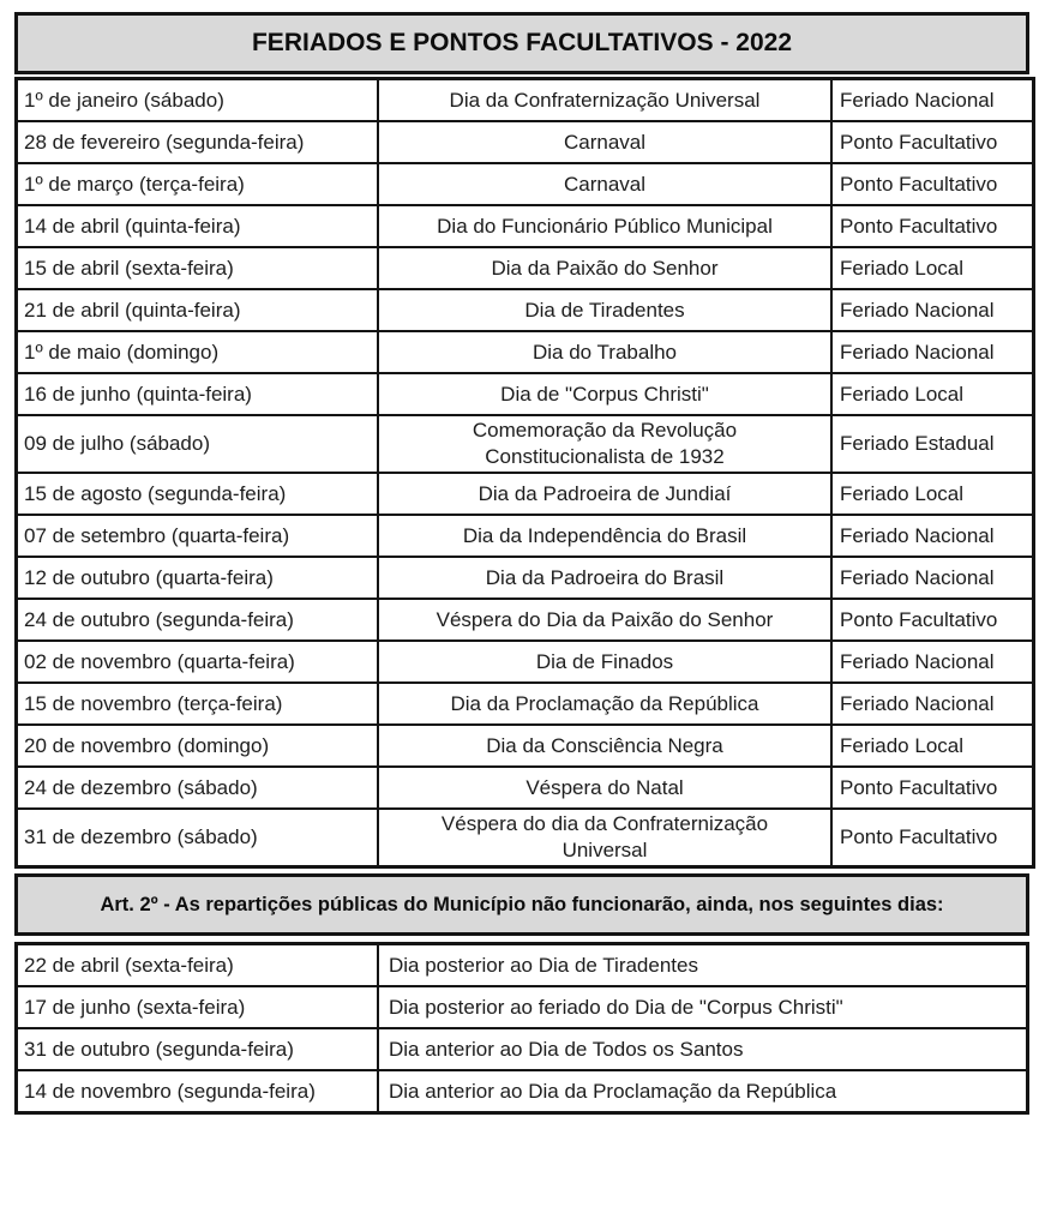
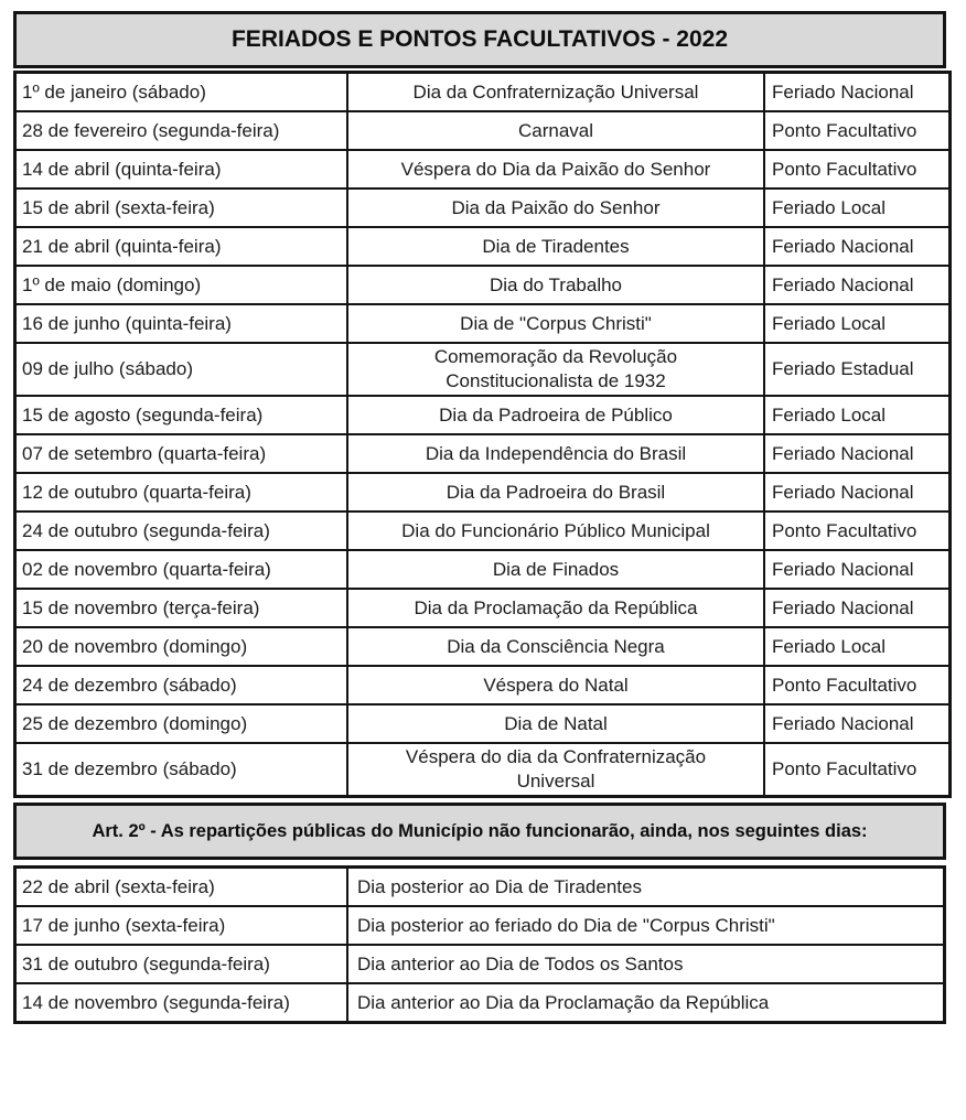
  FERIADOS E PONTOS FACULTATIVOS - 2022
  1º de janeiro (sábado)	Dia da Confraternização Universal	Feriado Nacional
  28 de fevereiro (segunda-feira)	Carnaval	Ponto Facultativo
- 1º de março (terça-feira)	Carnaval	Ponto Facultativo
- 14 de abril (quinta-feira)	Dia do Funcionário Público Municipal	Ponto Facultativo
+ 14 de abril (quinta-feira)	Véspera do Dia da Paixão do Senhor	Ponto Facultativo
  15 de abril (sexta-feira)	Dia da Paixão do Senhor	Feriado Local
  21 de abril (quinta-feira)	Dia de Tiradentes	Feriado Nacional
  1º de maio (domingo)	Dia do Trabalho	Feriado Nacional
  16 de junho (quinta-feira)	Dia de "Corpus Christi"	Feriado Local
  09 de julho (sábado)	Comemoração da Revolução Constitucionalista de 1932	Feriado Estadual
- 15 de agosto (segunda-feira)	Dia da Padroeira de Jundiaí	Feriado Local
+ 15 de agosto (segunda-feira)	Dia da Padroeira de Público	Feriado Local
  07 de setembro (quarta-feira)	Dia da Independência do Brasil	Feriado Nacional
  12 de outubro (quarta-feira)	Dia da Padroeira do Brasil	Feriado Nacional
- 24 de outubro (segunda-feira)	Véspera do Dia da Paixão do Senhor	Ponto Facultativo
+ 24 de outubro (segunda-feira)	Dia do Funcionário Público Municipal	Ponto Facultativo
  02 de novembro (quarta-feira)	Dia de Finados	Feriado Nacional
  15 de novembro (terça-feira)	Dia da Proclamação da República	Feriado Nacional
  20 de novembro (domingo)	Dia da Consciência Negra	Feriado Local
  24 de dezembro (sábado)	Véspera do Natal	Ponto Facultativo
+ 25 de dezembro (domingo)	Dia de Natal	Feriado Nacional
  31 de dezembro (sábado)	Véspera do dia da Confraternização Universal	Ponto Facultativo
  Art. 2º - As repartições públicas do Município não funcionarão, ainda, nos seguintes dias:
  22 de abril (sexta-feira)	Dia posterior ao Dia de Tiradentes
  17 de junho (sexta-feira)	Dia posterior ao feriado do Dia de "Corpus Christi"
  31 de outubro (segunda-feira)	Dia anterior ao Dia de Todos os Santos
  14 de novembro (segunda-feira)	Dia anterior ao Dia da Proclamação da República
